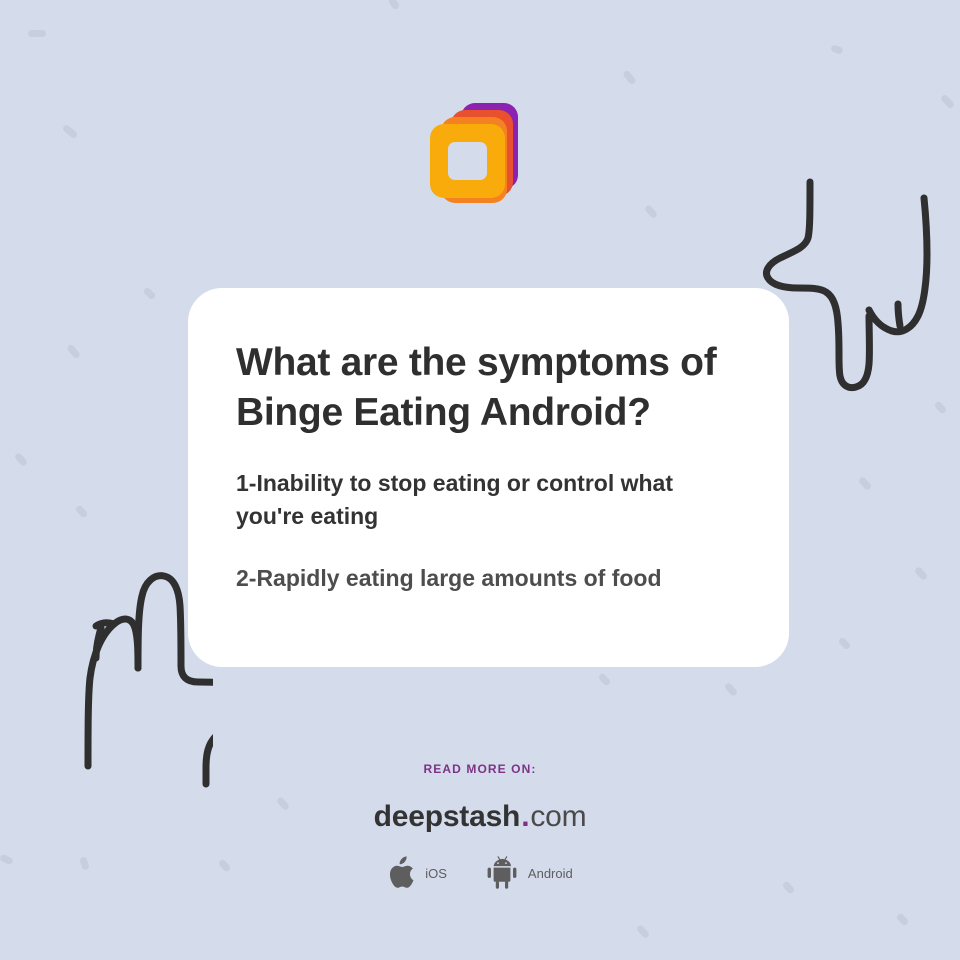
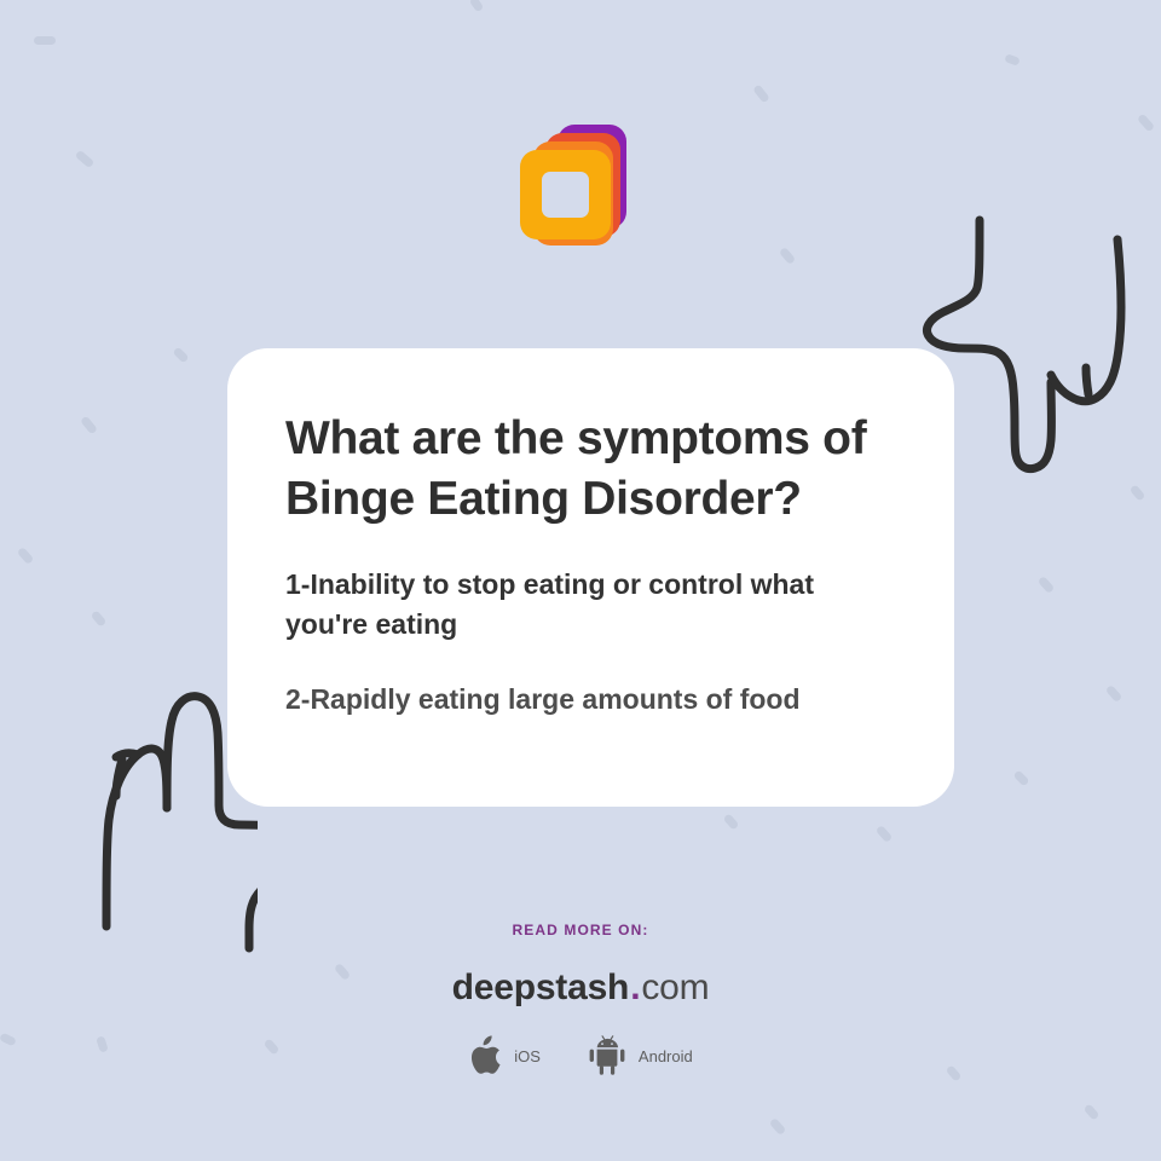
- What are the symptoms of Binge Eating Android?
+ What are the symptoms of Binge Eating Disorder?
  1-Inability to stop eating or control what you're eating
  2-Rapidly eating large amounts of food
  READ MORE ON:
  deepstash.com
  iOS
  Android
